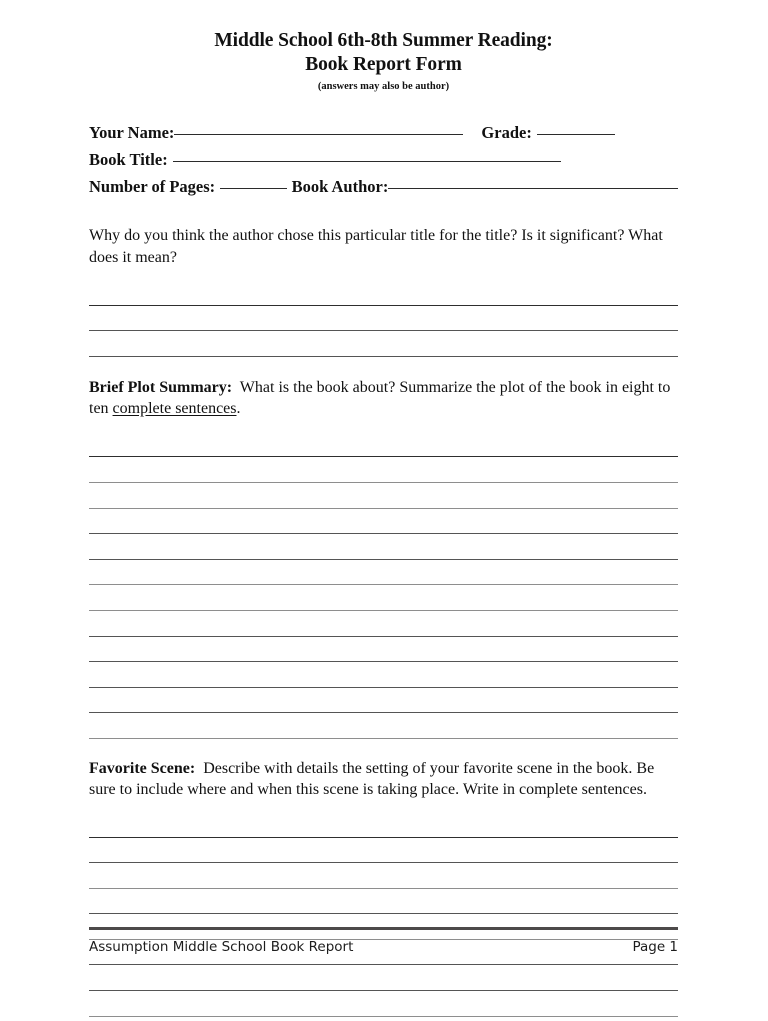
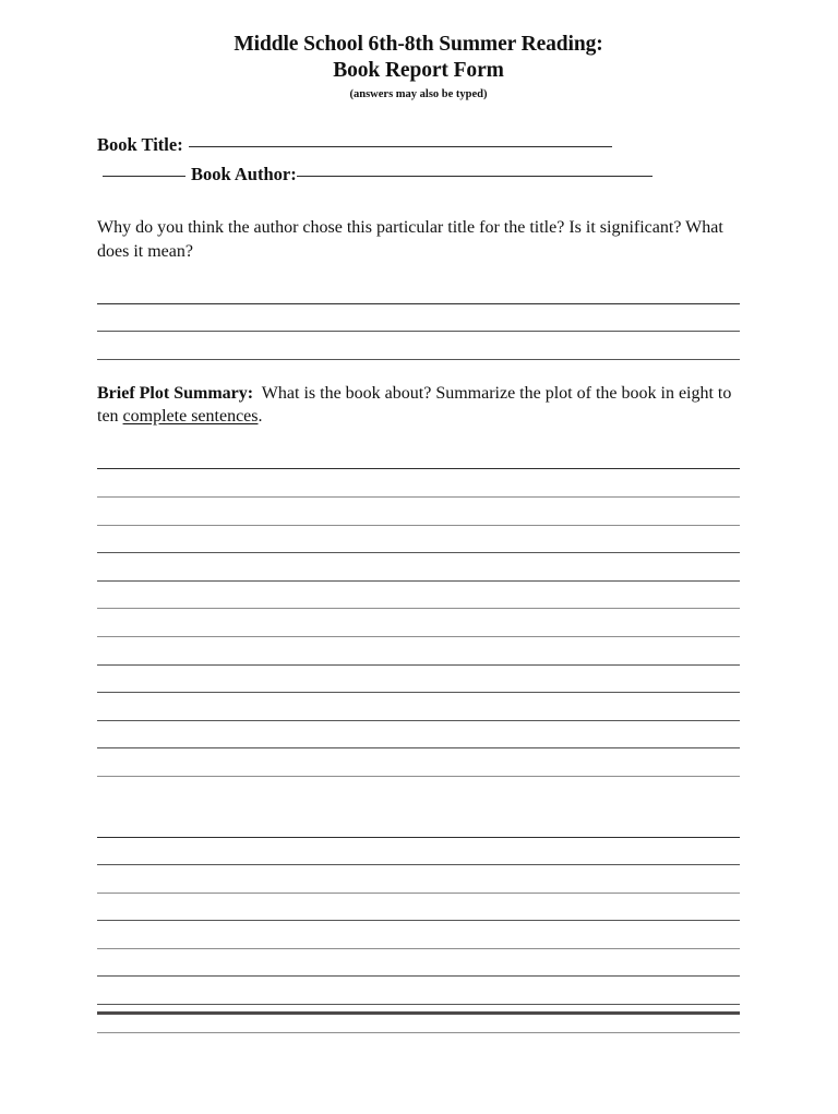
  Middle School 6th-8th Summer Reading:
  Book Report Form
- (answers may also be author)
+ (answers may also be typed)
- Your Name:
- Grade:
  Book Title:
- Number of Pages:
  Book Author:
  Why do you think the author chose this particular title for the title? Is it significant? What does it mean?
  Brief Plot Summary: What is the book about? Summarize the plot of the book in eight to ten complete sentences.
- Favorite Scene: Describe with details the setting of your favorite scene in the book. Be sure to include where and when this scene is taking place. Write in complete sentences.
- Assumption Middle School Book Report
- Page 1
